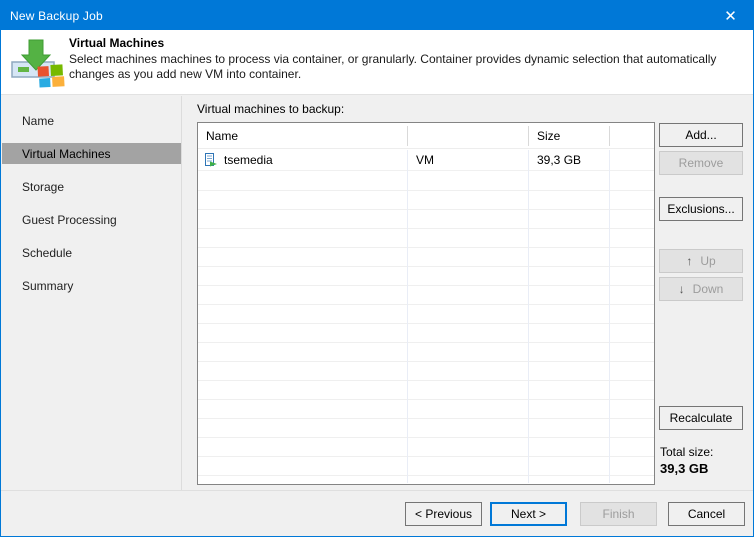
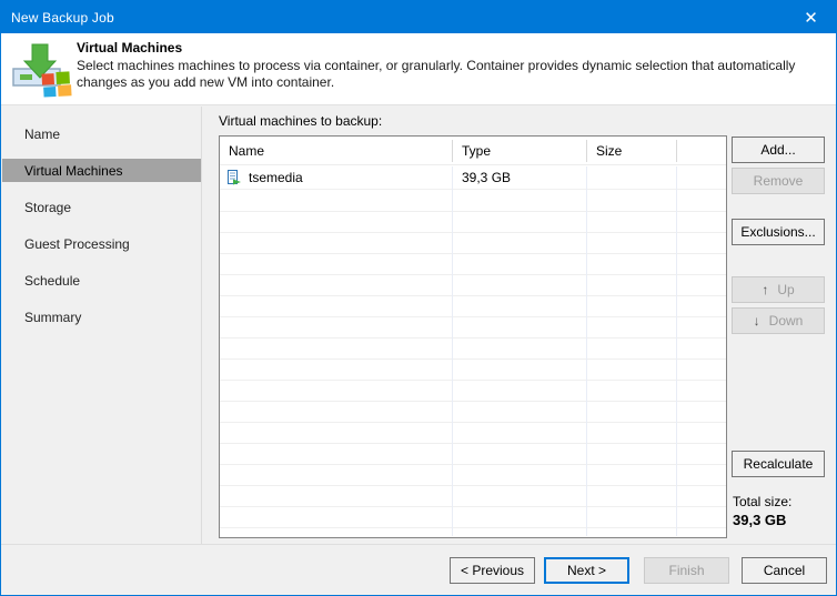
  New Backup Job
  ✕
  Virtual Machines
  Select machines machines to process via container, or granularly. Container provides dynamic selection that automatically changes as you add new VM into container.
  Name
  Virtual Machines
  Storage
  Guest Processing
  Schedule
  Summary
  Virtual machines to backup:
  Name
+ Type
  Size
  tsemedia
- VM
  39,3 GB
  Add...
  Remove
  Exclusions...
  ↑
  Up
  ↓
  Down
  Recalculate
  Total size:
  39,3 GB
  < Previous
  Next >
  Finish
  Cancel
